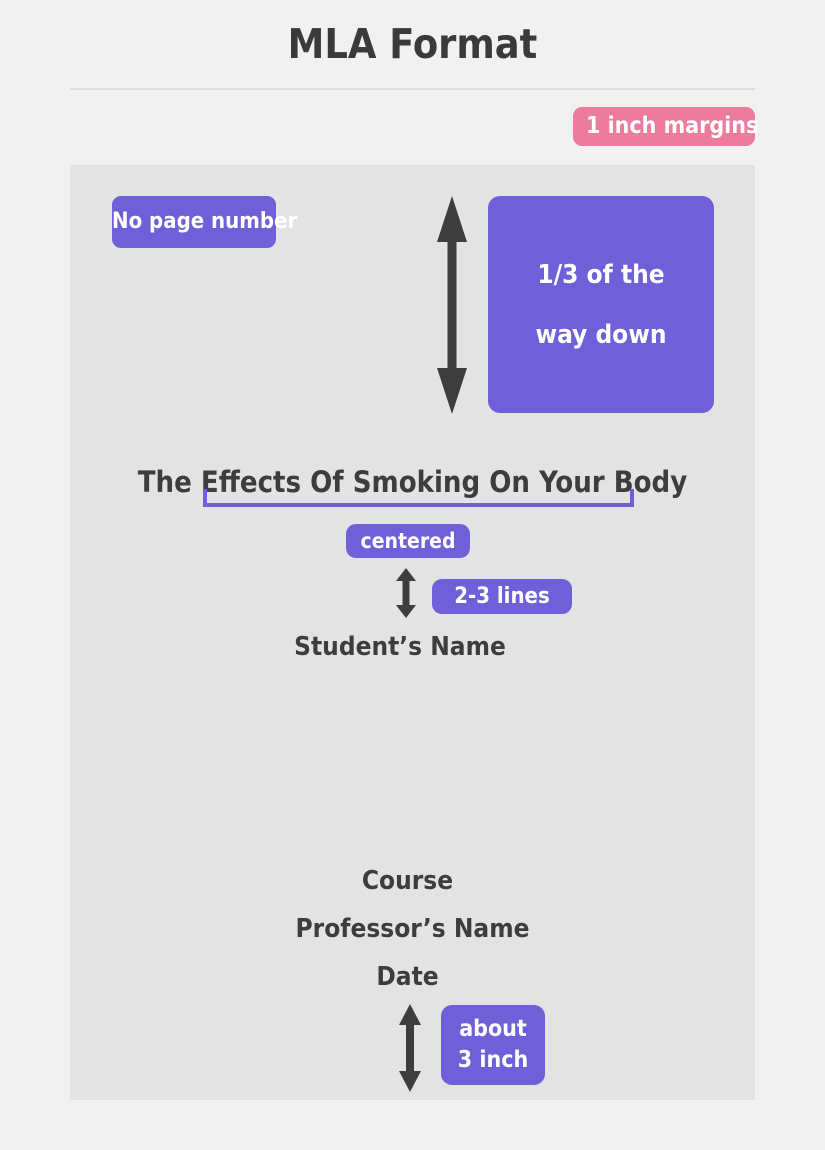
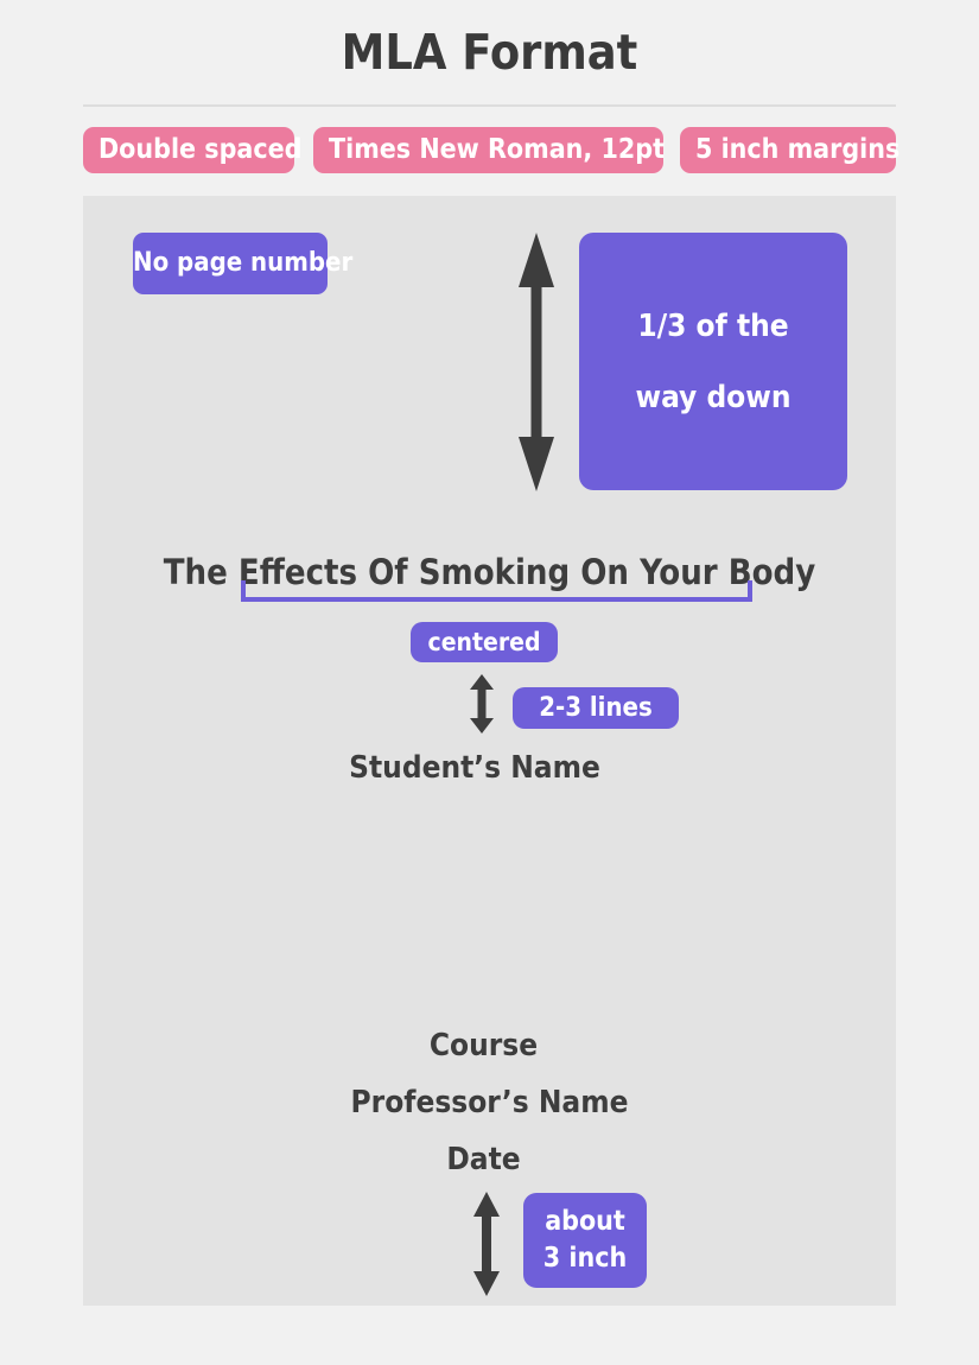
  MLA Format
+ Double spaced
+ Times New Roman, 12pt
- 1 inch margins
+ 5 inch margins
  No page number
  1/3 of the
  way down
  The Effects Of Smoking On Your Body
  centered
  2-3 lines
  Student’s Name
  Course
  Professor’s Name
  Date
  about
  3 inch
